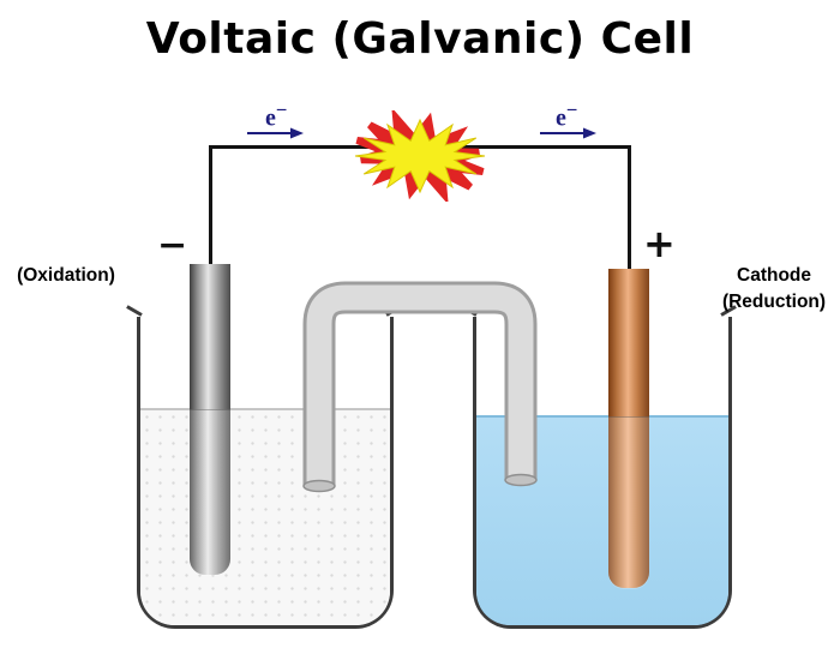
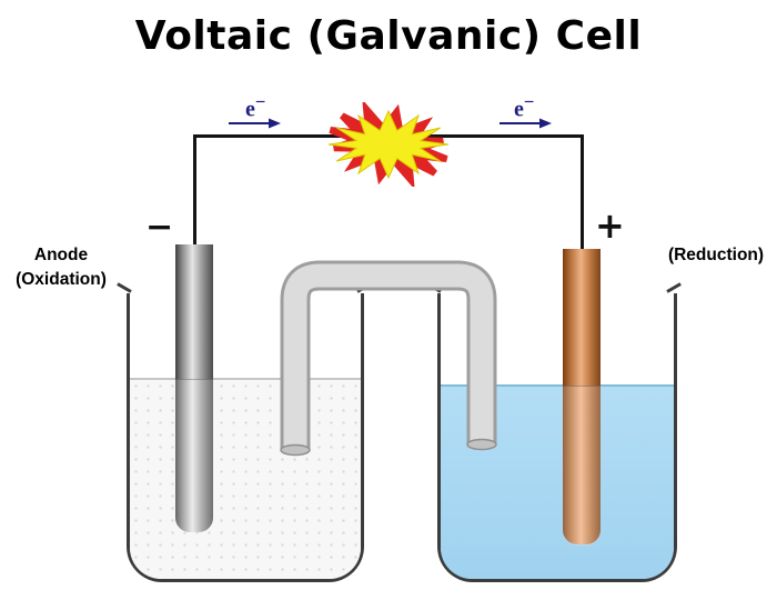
  Voltaic (Galvanic) Cell
  e−
  e−
  −
  +
+ Anode
  (Oxidation)
- Cathode
  (Reduction)
